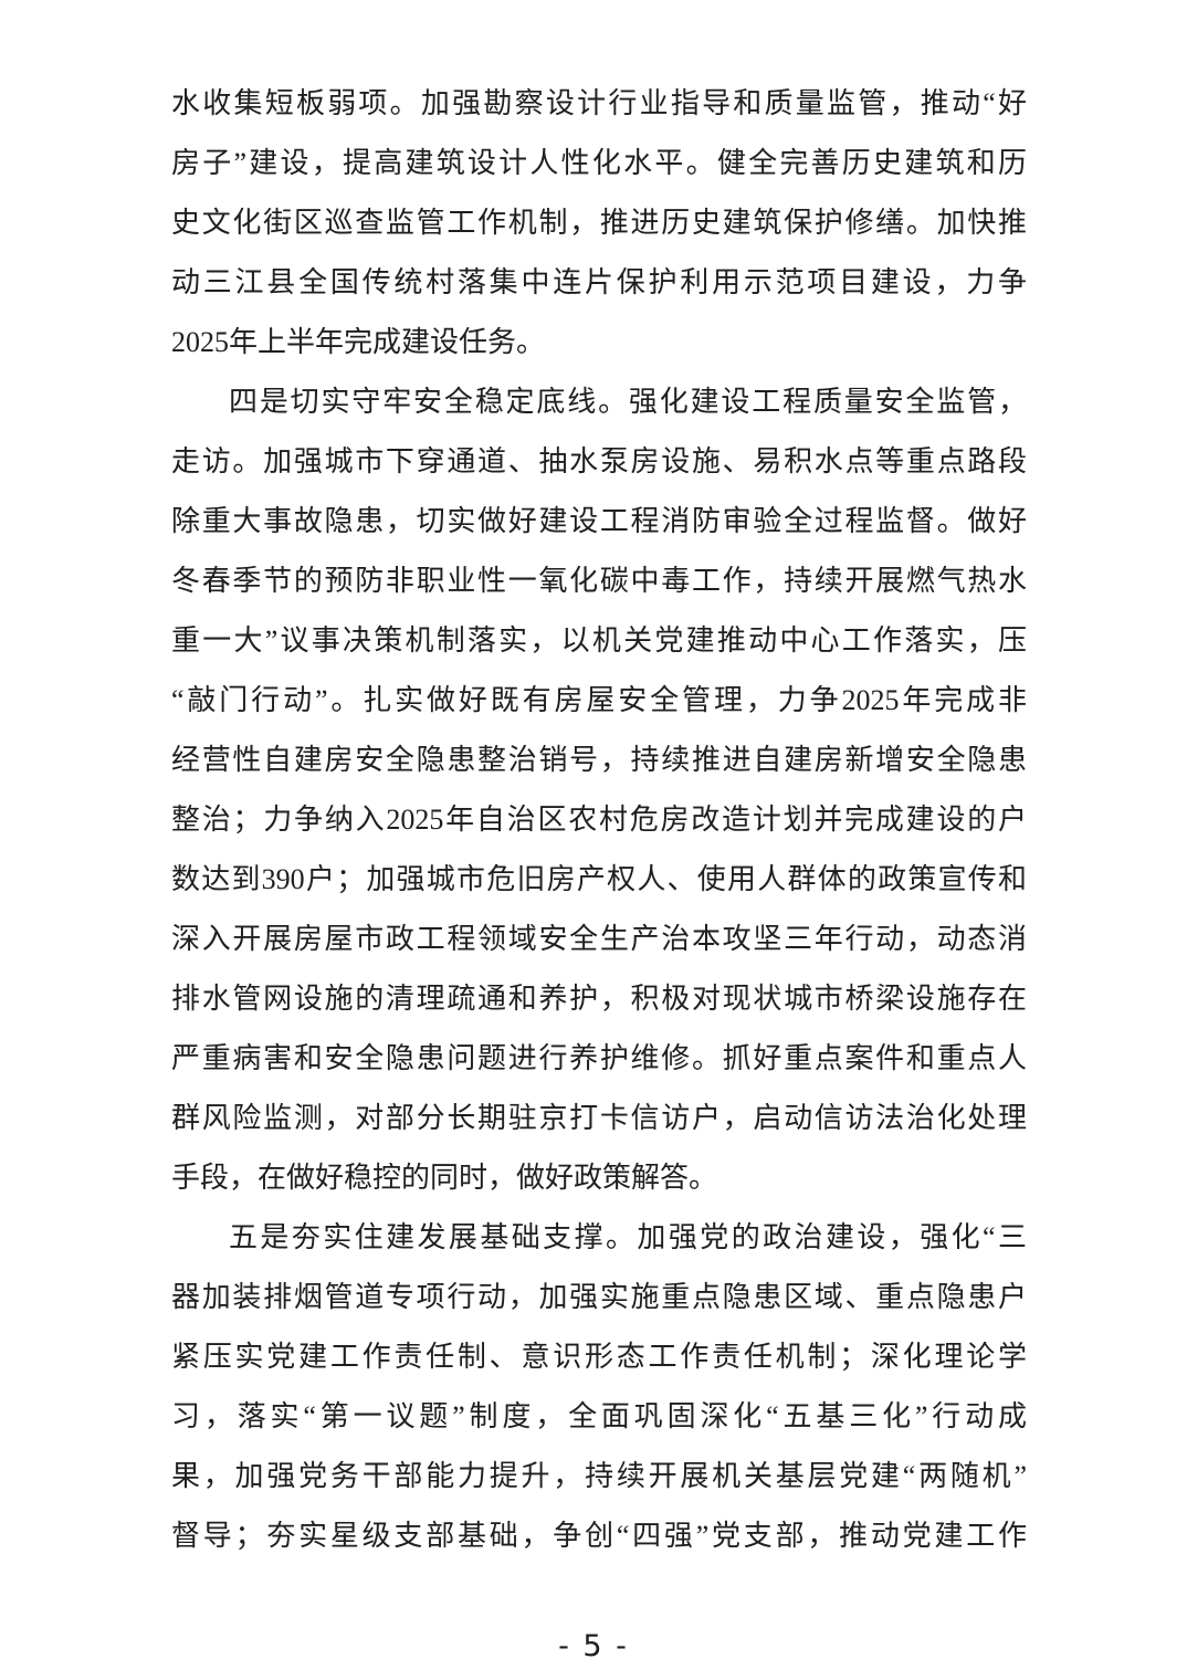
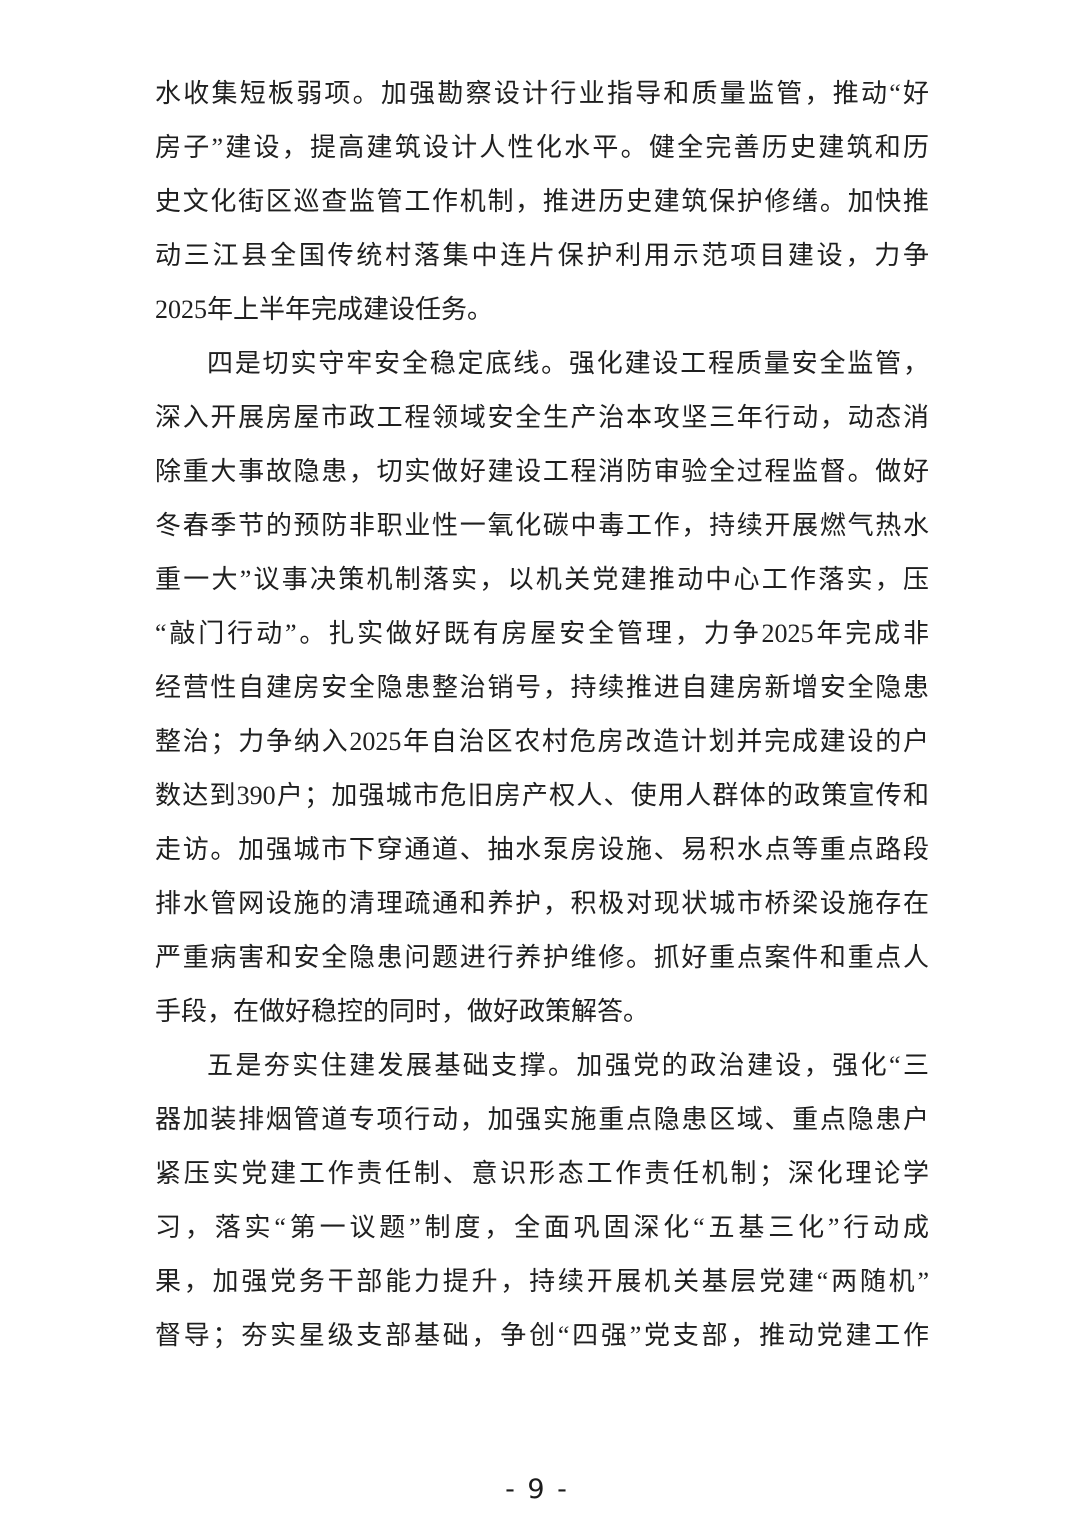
  水收集短板弱项。加强勘察设计行业指导和质量监管，推动“好
  房子”建设，提高建筑设计人性化水平。健全完善历史建筑和历
  史文化街区巡查监管工作机制，推进历史建筑保护修缮。加快推
  动三江县全国传统村落集中连片保护利用示范项目建设，力争
  2025年上半年完成建设任务。
  四是切实守牢安全稳定底线。强化建设工程质量安全监管，
- 走访。加强城市下穿通道、抽水泵房设施、易积水点等重点路段
+ 深入开展房屋市政工程领域安全生产治本攻坚三年行动，动态消
  除重大事故隐患，切实做好建设工程消防审验全过程监督。做好
  冬春季节的预防非职业性一氧化碳中毒工作，持续开展燃气热水
  重一大”议事决策机制落实，以机关党建推动中心工作落实，压
  “敲门行动”。扎实做好既有房屋安全管理，力争2025年完成非
  经营性自建房安全隐患整治销号，持续推进自建房新增安全隐患
  整治；力争纳入2025年自治区农村危房改造计划并完成建设的户
  数达到390户；加强城市危旧房产权人、使用人群体的政策宣传和
- 深入开展房屋市政工程领域安全生产治本攻坚三年行动，动态消
+ 走访。加强城市下穿通道、抽水泵房设施、易积水点等重点路段
  排水管网设施的清理疏通和养护，积极对现状城市桥梁设施存在
  严重病害和安全隐患问题进行养护维修。抓好重点案件和重点人
- 群风险监测，对部分长期驻京打卡信访户，启动信访法治化处理
  手段，在做好稳控的同时，做好政策解答。
  五是夯实住建发展基础支撑。加强党的政治建设，强化“三
  器加装排烟管道专项行动，加强实施重点隐患区域、重点隐患户
  紧压实党建工作责任制、意识形态工作责任机制；深化理论学
  习，落实“第一议题”制度，全面巩固深化“五基三化”行动成
  果，加强党务干部能力提升，持续开展机关基层党建“两随机”
  督导；夯实星级支部基础，争创“四强”党支部，推动党建工作
- - 5 -
+ - 9 -
